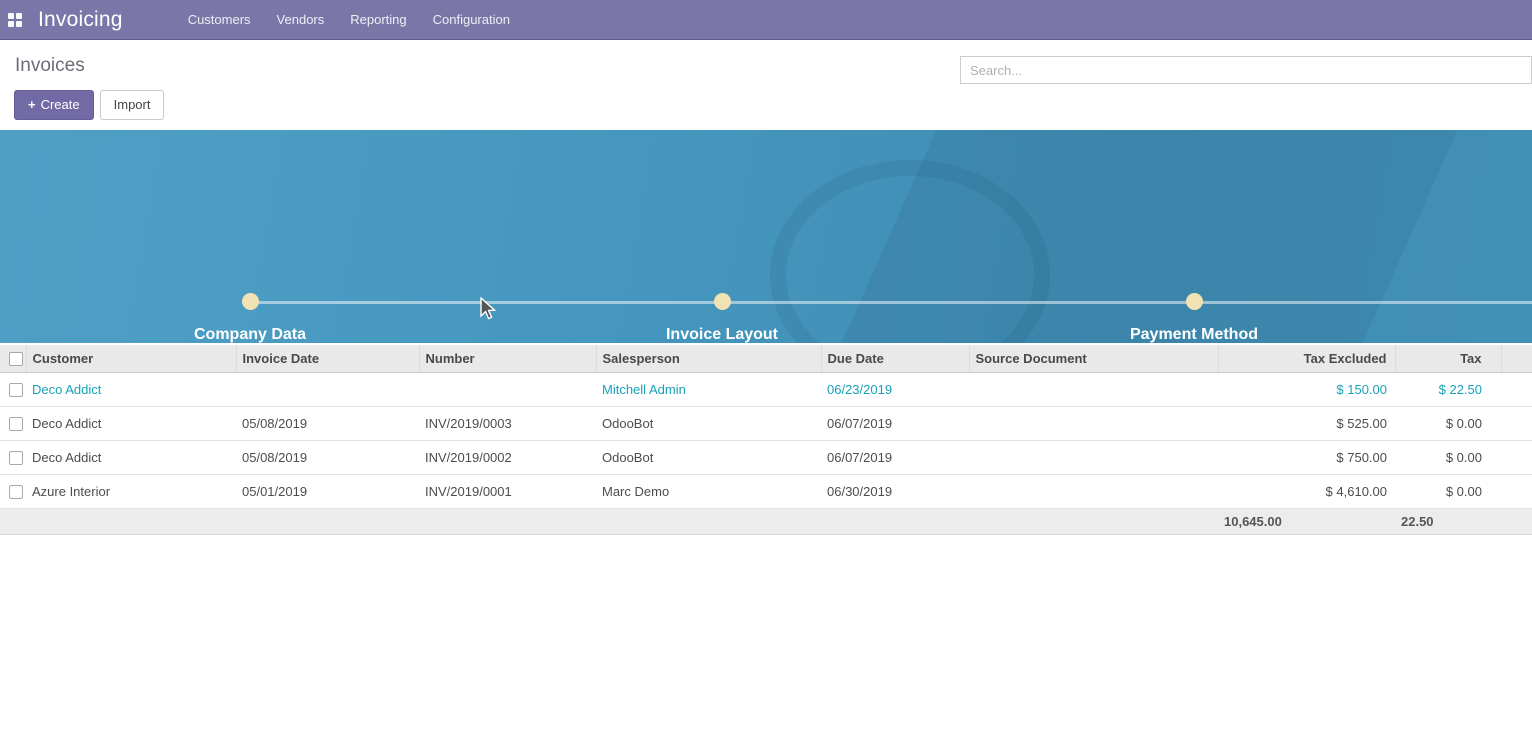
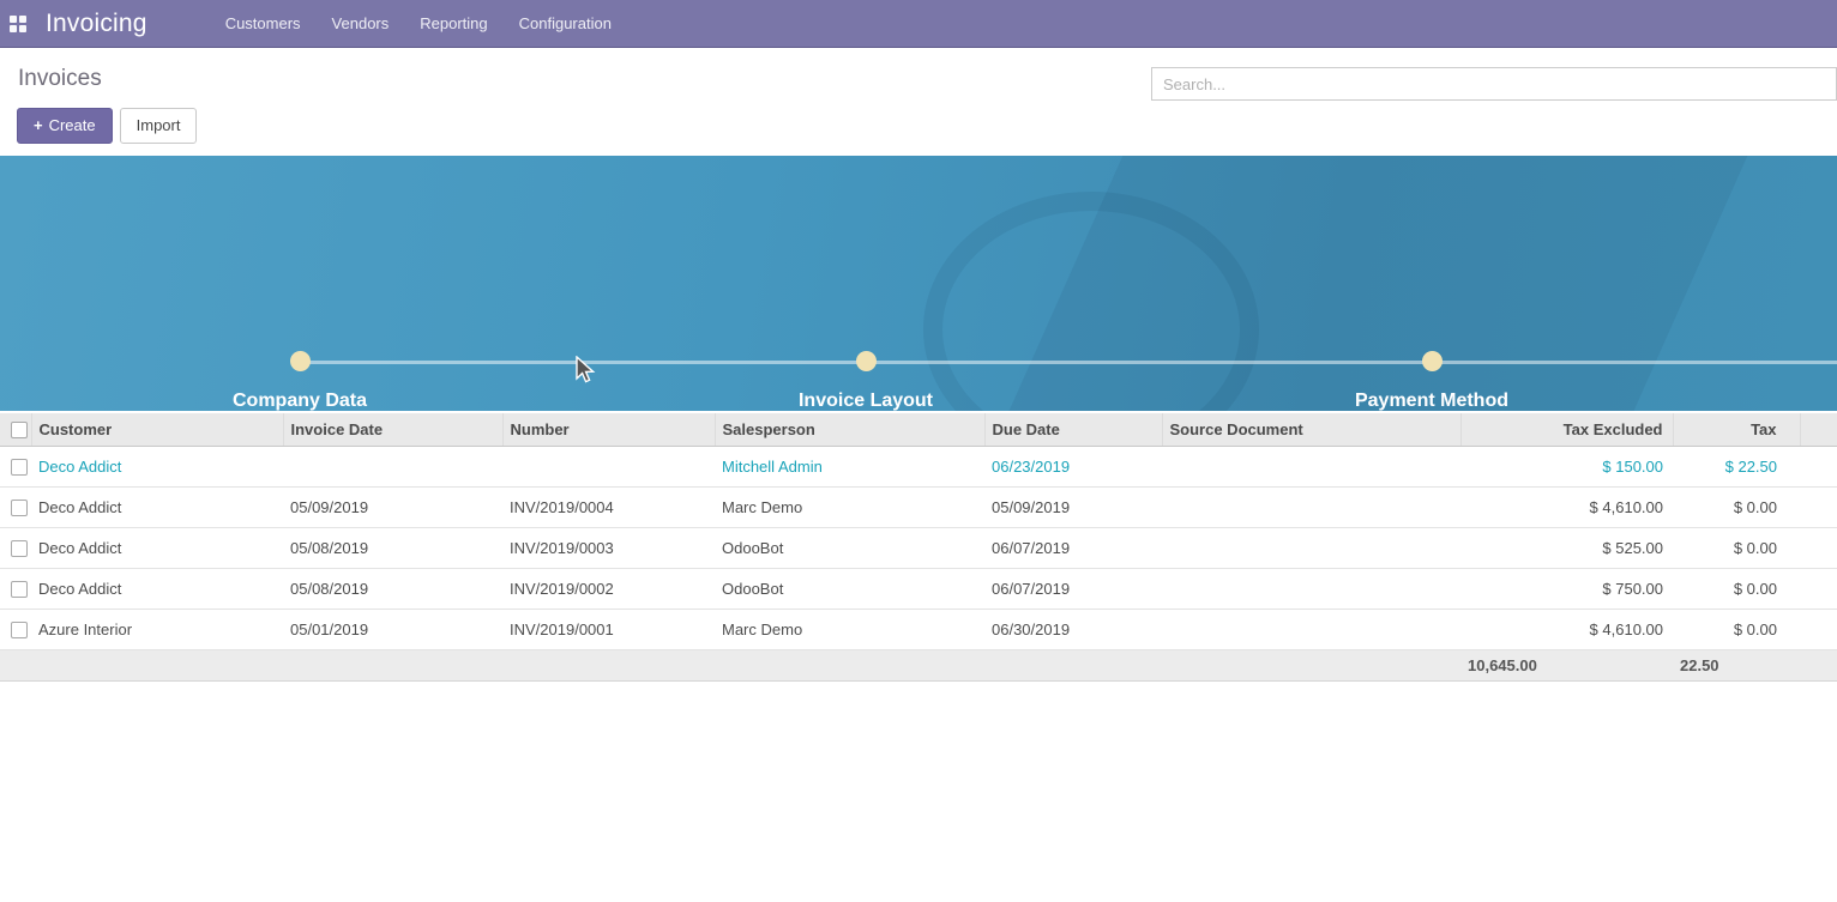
  Invoicing
  Customers
  Vendors
  Reporting
  Configuration
  Invoices
  + Create
  Import
  Search...
  Company Data
  Invoice Layout
  Payment Method
  	Customer	Invoice Date	Number	Salesperson	Due Date	Source Document	Tax Excluded	Tax
  	Deco Addict			Mitchell Admin	06/23/2019		$ 150.00	$ 22.50
+ 	Deco Addict	05/09/2019	INV/2019/0004	Marc Demo	05/09/2019		$ 4,610.00	$ 0.00
  	Deco Addict	05/08/2019	INV/2019/0003	OdooBot	06/07/2019		$ 525.00	$ 0.00
  	Deco Addict	05/08/2019	INV/2019/0002	OdooBot	06/07/2019		$ 750.00	$ 0.00
  	Azure Interior	05/01/2019	INV/2019/0001	Marc Demo	06/30/2019		$ 4,610.00	$ 0.00
  							10,645.00	22.50
